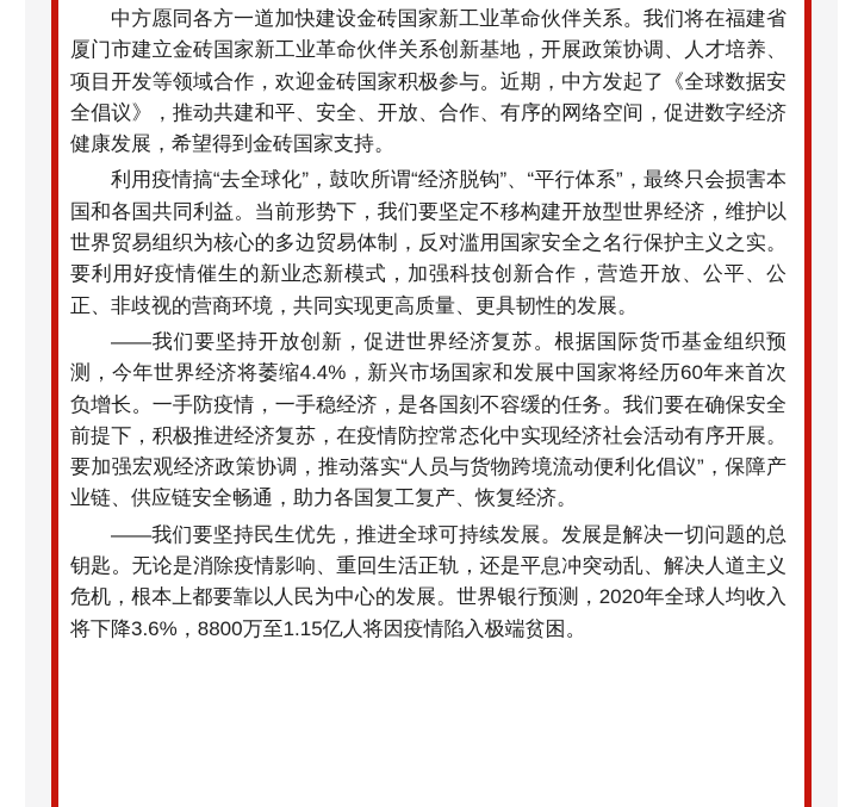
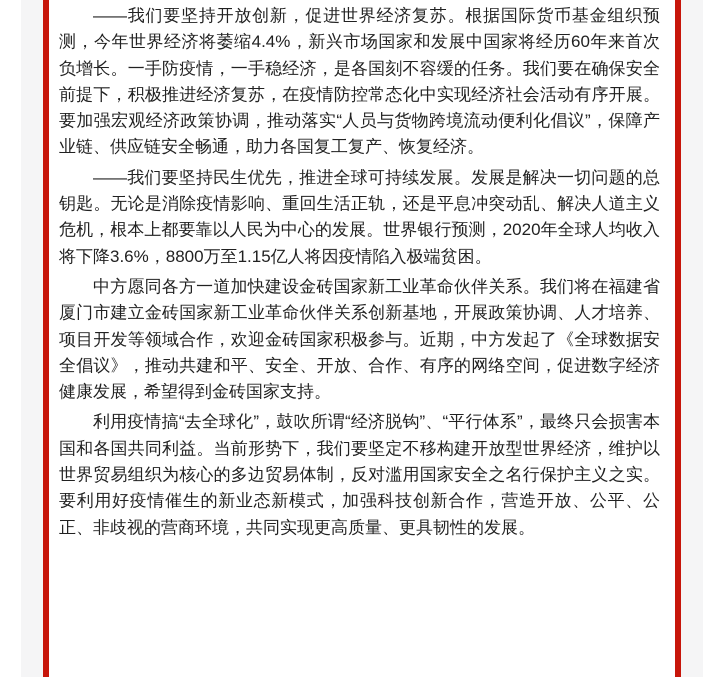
- 中方愿同各方一道加快建设金砖国家新工业革命伙伴关系。我们将在福建省厦门市建立金砖国家新工业革命伙伴关系创新基地，开展政策协调、人才培养、项目开发等领域合作，欢迎金砖国家积极参与。近期，中方发起了《全球数据安全倡议》，推动共建和平、安全、开放、合作、有序的网络空间，促进数字经济健康发展，希望得到金砖国家支持。
+ ——我们要坚持开放创新，促进世界经济复苏。根据国际货币基金组织预测，今年世界经济将萎缩4.4%，新兴市场国家和发展中国家将经历60年来首次负增长。一手防疫情，一手稳经济，是各国刻不容缓的任务。我们要在确保安全前提下，积极推进经济复苏，在疫情防控常态化中实现经济社会活动有序开展。要加强宏观经济政策协调，推动落实“人员与货物跨境流动便利化倡议”，保障产业链、供应链安全畅通，助力各国复工复产、恢复经济。
- 利用疫情搞“去全球化”，鼓吹所谓“经济脱钩”、“平行体系”，最终只会损害本国和各国共同利益。当前形势下，我们要坚定不移构建开放型世界经济，维护以世界贸易组织为核心的多边贸易体制，反对滥用国家安全之名行保护主义之实。要利用好疫情催生的新业态新模式，加强科技创新合作，营造开放、公平、公正、非歧视的营商环境，共同实现更高质量、更具韧性的发展。
+ ——我们要坚持民生优先，推进全球可持续发展。发展是解决一切问题的总钥匙。无论是消除疫情影响、重回生活正轨，还是平息冲突动乱、解决人道主义危机，根本上都要靠以人民为中心的发展。世界银行预测，2020年全球人均收入将下降3.6%，8800万至1.15亿人将因疫情陷入极端贫困。
- ——我们要坚持开放创新，促进世界经济复苏。根据国际货币基金组织预测，今年世界经济将萎缩4.4%，新兴市场国家和发展中国家将经历60年来首次负增长。一手防疫情，一手稳经济，是各国刻不容缓的任务。我们要在确保安全前提下，积极推进经济复苏，在疫情防控常态化中实现经济社会活动有序开展。要加强宏观经济政策协调，推动落实“人员与货物跨境流动便利化倡议”，保障产业链、供应链安全畅通，助力各国复工复产、恢复经济。
+ 中方愿同各方一道加快建设金砖国家新工业革命伙伴关系。我们将在福建省厦门市建立金砖国家新工业革命伙伴关系创新基地，开展政策协调、人才培养、项目开发等领域合作，欢迎金砖国家积极参与。近期，中方发起了《全球数据安全倡议》，推动共建和平、安全、开放、合作、有序的网络空间，促进数字经济健康发展，希望得到金砖国家支持。
- ——我们要坚持民生优先，推进全球可持续发展。发展是解决一切问题的总钥匙。无论是消除疫情影响、重回生活正轨，还是平息冲突动乱、解决人道主义危机，根本上都要靠以人民为中心的发展。世界银行预测，2020年全球人均收入将下降3.6%，8800万至1.15亿人将因疫情陷入极端贫困。
+ 利用疫情搞“去全球化”，鼓吹所谓“经济脱钩”、“平行体系”，最终只会损害本国和各国共同利益。当前形势下，我们要坚定不移构建开放型世界经济，维护以世界贸易组织为核心的多边贸易体制，反对滥用国家安全之名行保护主义之实。要利用好疫情催生的新业态新模式，加强科技创新合作，营造开放、公平、公正、非歧视的营商环境，共同实现更高质量、更具韧性的发展。
